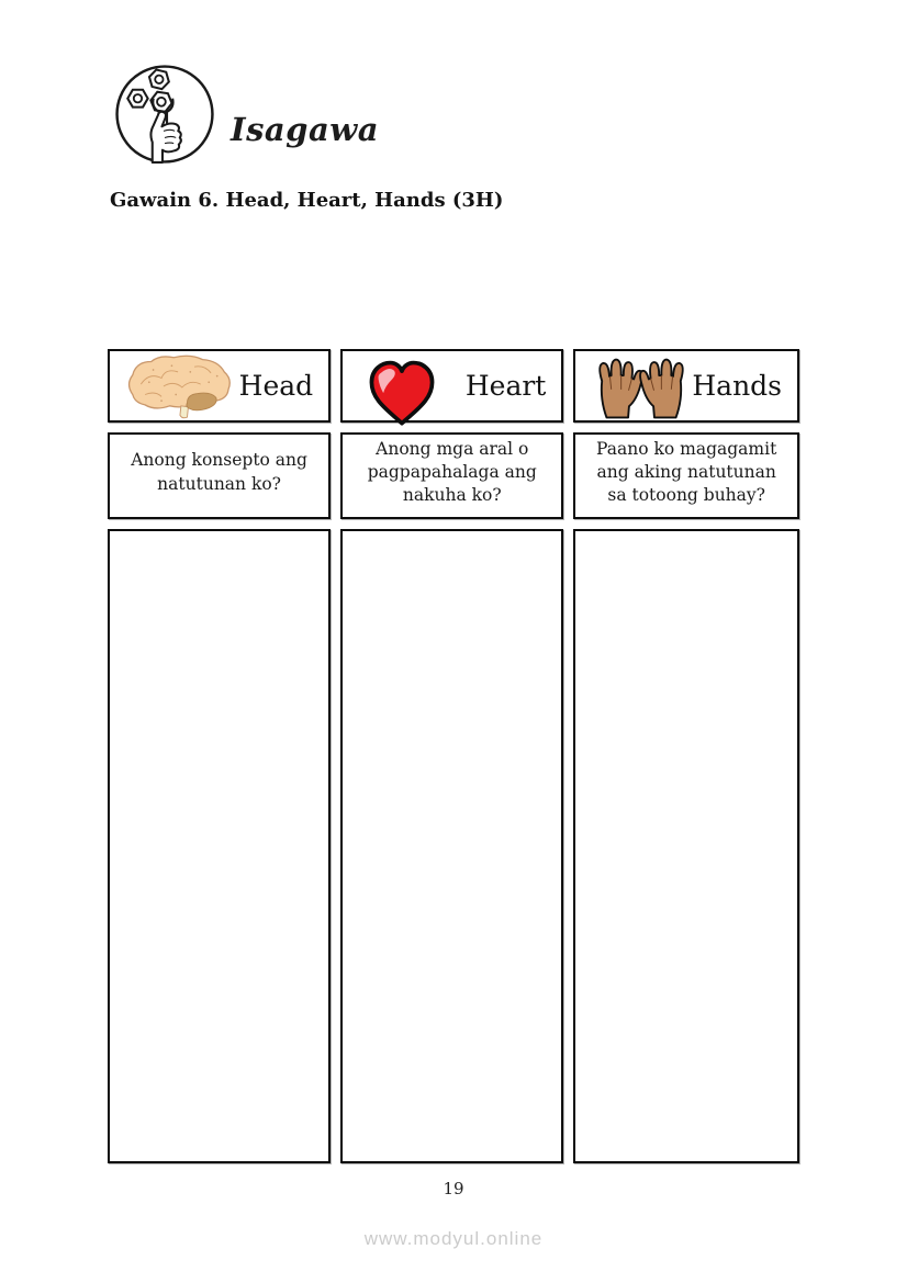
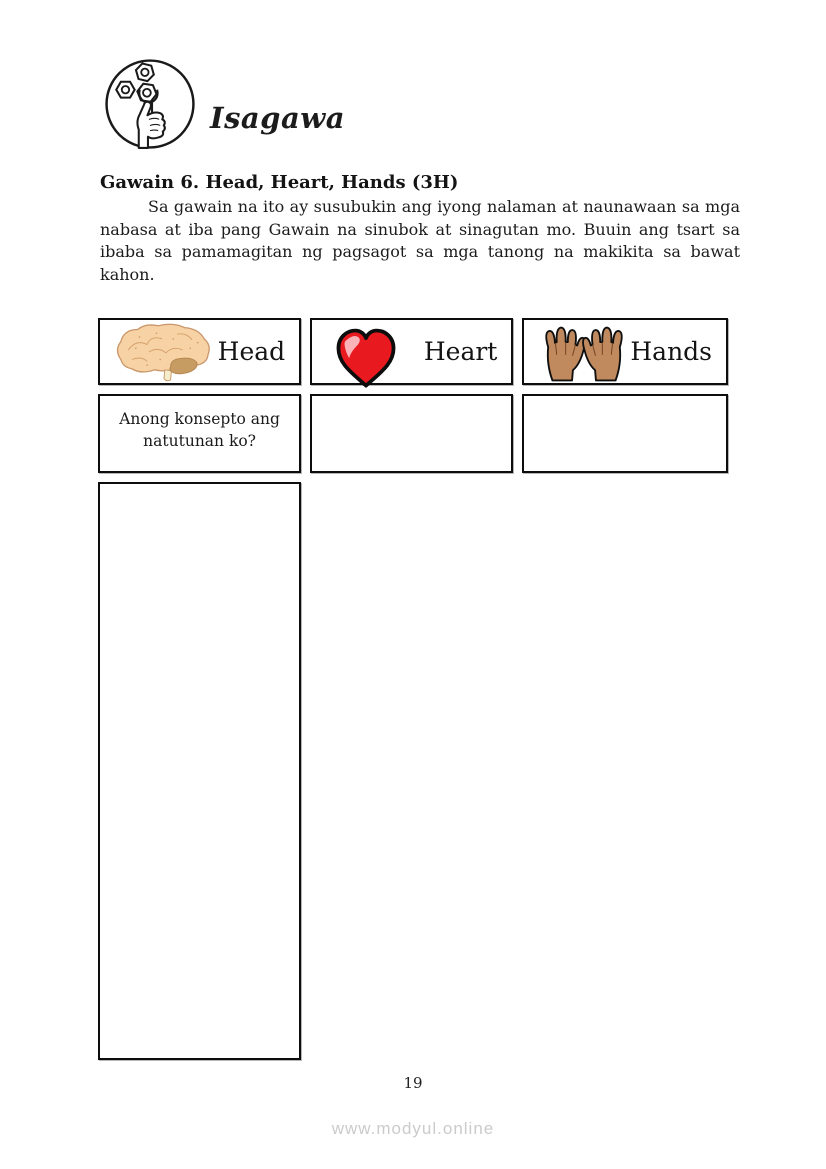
  Isagawa
  Gawain 6. Head, Heart, Hands (3H)
+ Sa gawain na ito ay susubukin ang iyong nalaman at naunawaan sa mga nabasa at iba pang Gawain na sinubok at sinagutan mo. Buuin ang tsart sa ibaba sa pamamagitan ng pagsagot sa mga tanong na makikita sa bawat kahon.
  Head
  Heart
  Hands
  Anong konsepto ang natutunan ko?
- Anong mga aral o pagpapahalaga ang nakuha ko?
- Paano ko magagamit ang aking natutunan sa totoong buhay?
  19
  www.modyul.online
